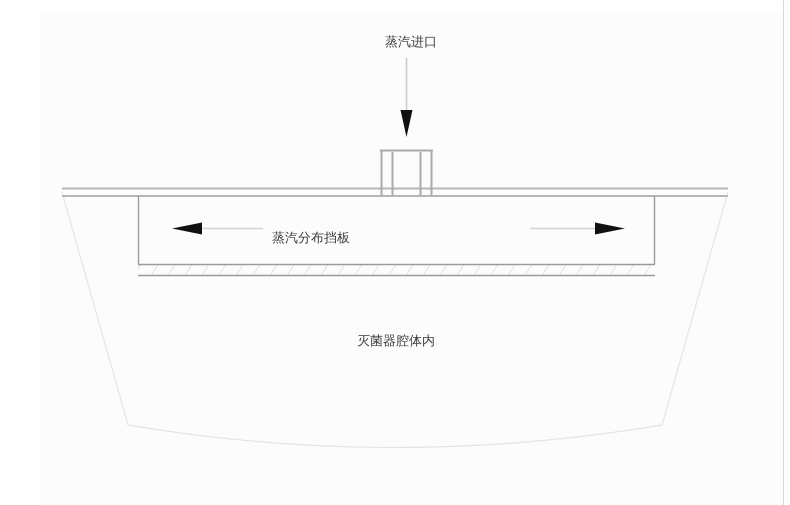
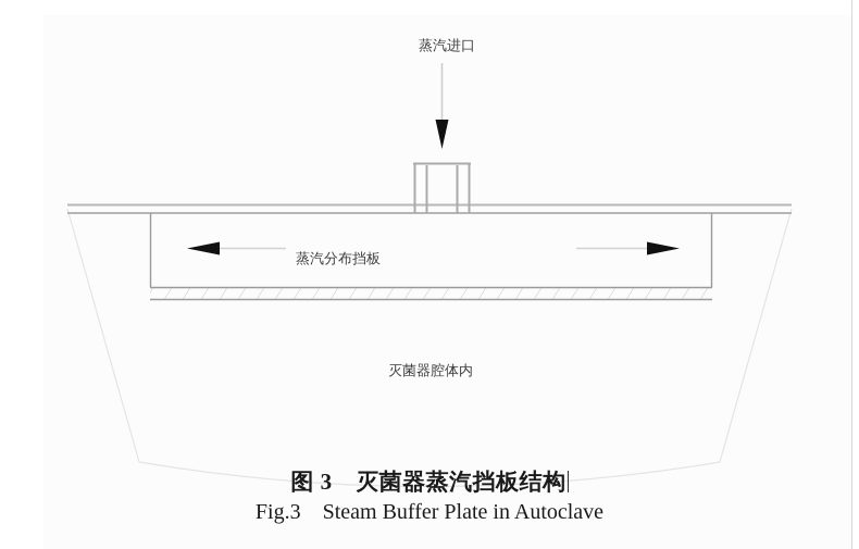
  蒸汽进口
  蒸汽分布挡板
  灭菌器腔体内
+ 图 3 灭菌器蒸汽挡板结构
+ Fig.3 Steam Buffer Plate in Autoclave
